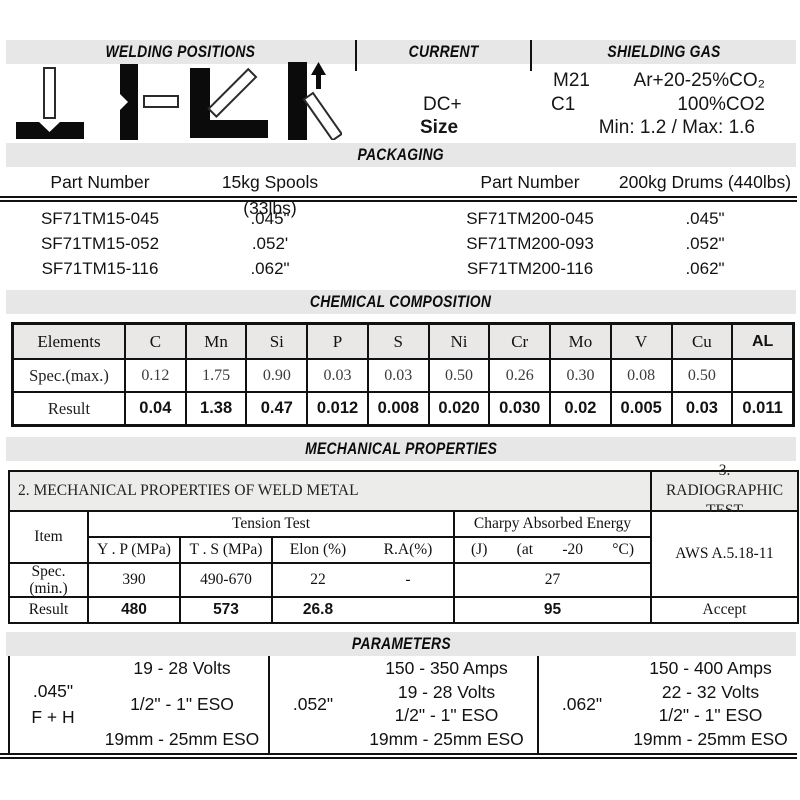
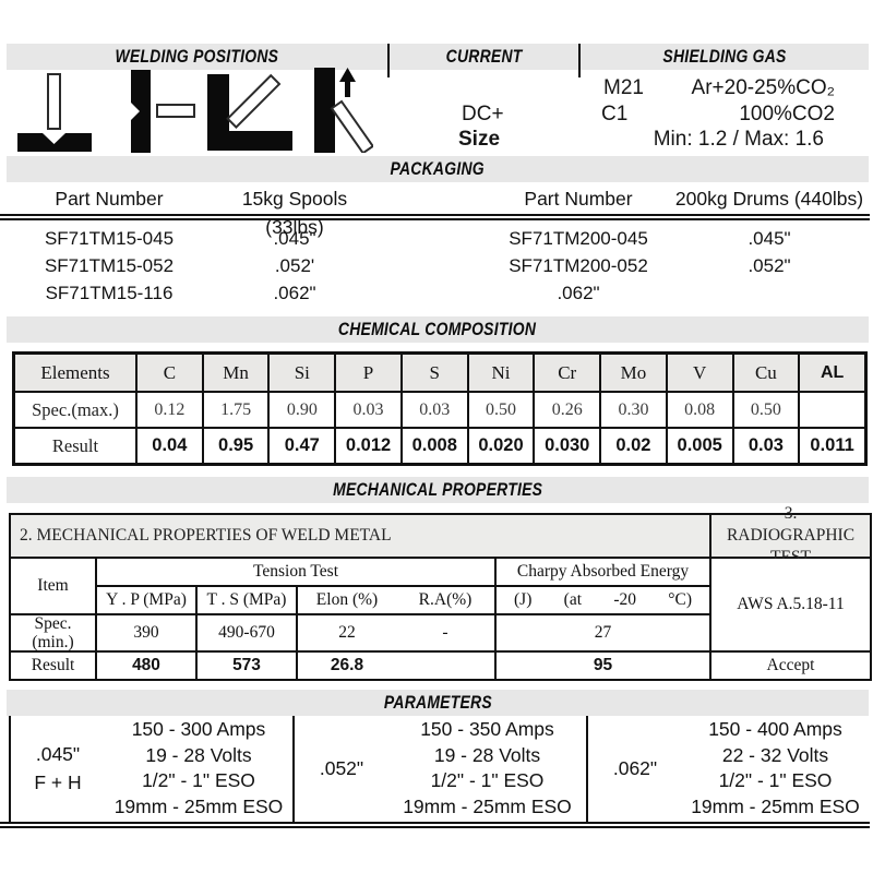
  WELDING POSITIONS
  CURRENT
  SHIELDING GAS
  M21
  Ar+20-25%CO₂
  DC+
  C1
  100%CO2
  Size
  Min: 1.2 / Max: 1.6
  PACKAGING
  Part Number
  15kg Spools (33lbs)
  Part Number
  200kg Drums (440lbs)
  SF71TM15-045
  .045"
  SF71TM200-045
  .045"
  SF71TM15-052
  .052'
- SF71TM200-093
+ SF71TM200-052
  .052"
  SF71TM15-116
  .062"
- SF71TM200-116
  .062"
  CHEMICAL COMPOSITION
  Elements
  C
  Mn
  Si
  P
  S
  Ni
  Cr
  Mo
  V
  Cu
  AL
  Spec.(max.)
  0.12
  1.75
  0.90
  0.03
  0.03
  0.50
  0.26
  0.30
  0.08
  0.50
  Result
  0.04
- 1.38
+ 0.95
  0.47
  0.012
  0.008
  0.020
  0.030
  0.02
  0.005
  0.03
  0.011
  MECHANICAL PROPERTIES
  2. MECHANICAL PROPERTIES OF WELD METAL
  3. RADIOGRAPHIC TEST
  Item
  Tension Test
  Charpy Absorbed Energy
  AWS A.5.18-11
  Y . P (MPa)
  T . S (MPa)
  Elon (%)
  R.A(%)
  (J)
  (at
  -20
  °C)
  Spec.
  (min.)
  390
  490-670
  22
  -
  27
  Result
  480
  573
  26.8
  95
  Accept
  PARAMETERS
  .045"
  F + H
+ 150 - 300 Amps
  19 - 28 Volts
  1/2" - 1" ESO
  19mm - 25mm ESO
  .052"
  150 - 350 Amps
  19 - 28 Volts
  1/2" - 1" ESO
  19mm - 25mm ESO
  .062"
  150 - 400 Amps
  22 - 32 Volts
  1/2" - 1" ESO
  19mm - 25mm ESO
